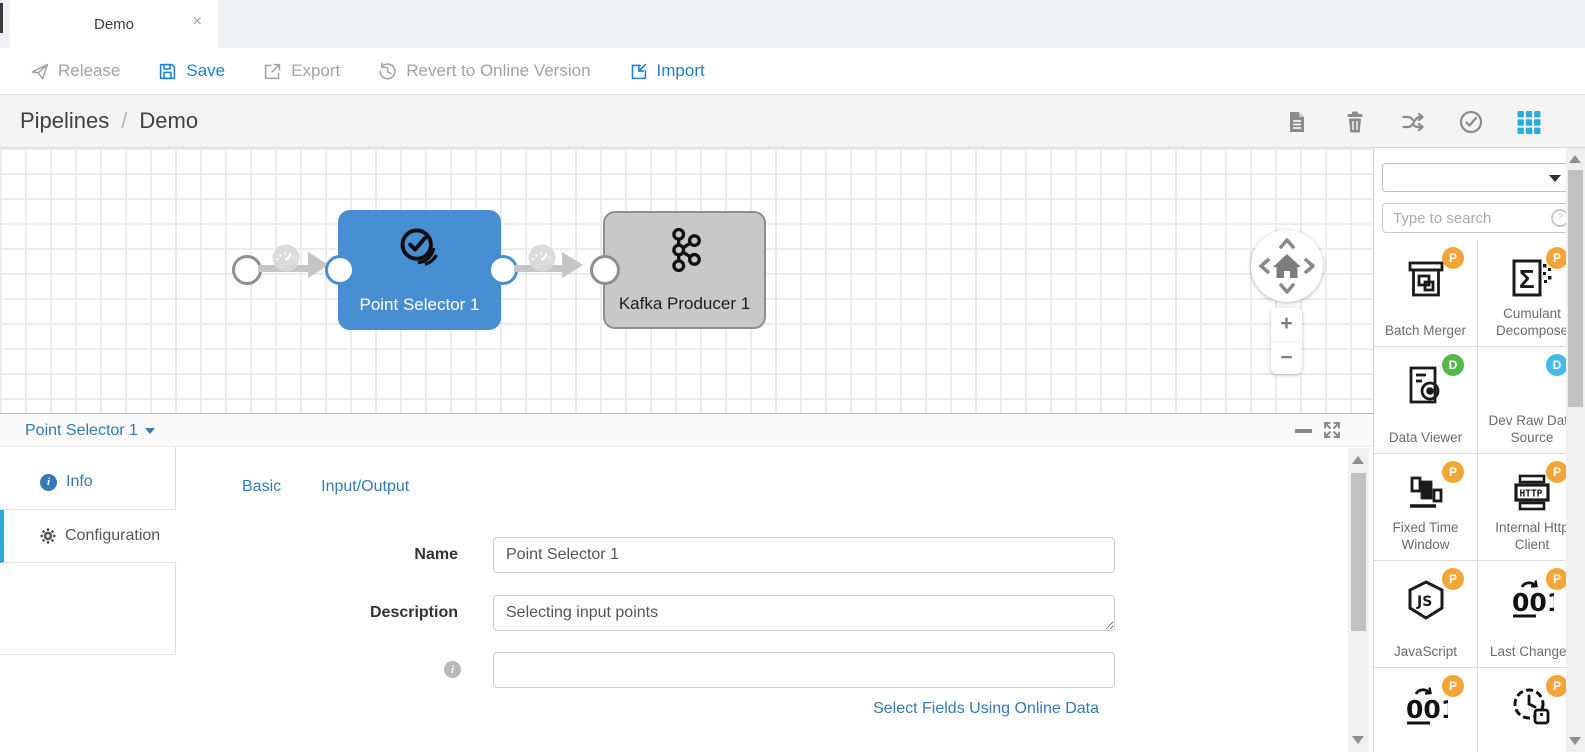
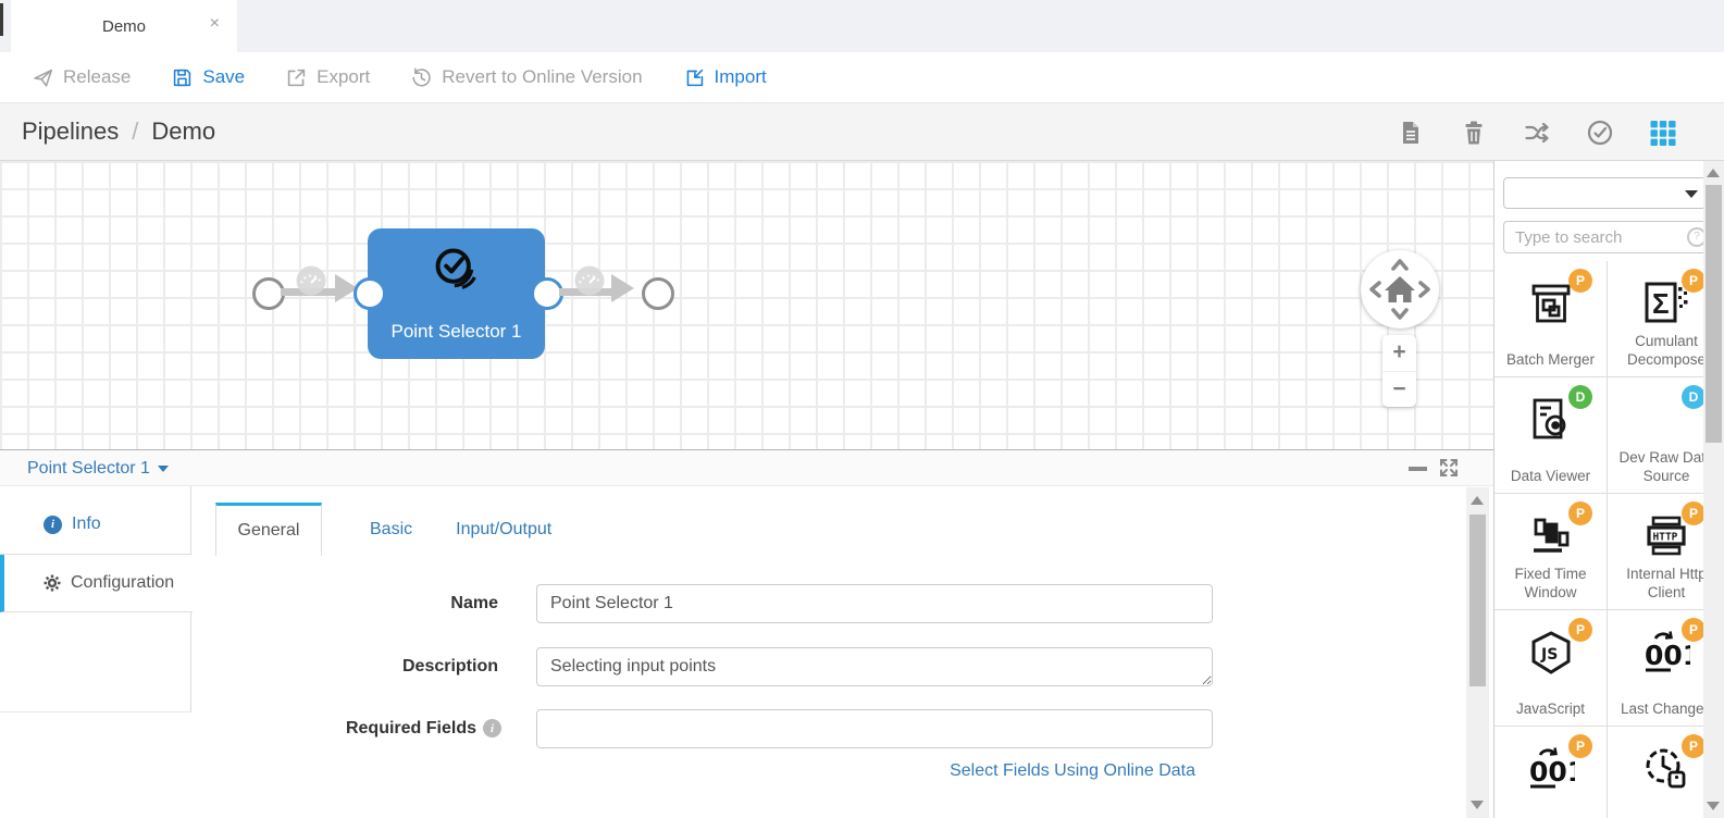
  Demo
  ×
  Release
  Save
  Export
  Revert to Online Version
  Import
  Pipelines
  /
  Demo
  Point Selector 1
- Kafka Producer 1
  +
  −
  Point Selector 1
  i
  Info
  Configuration
+ General
  Basic
  Input/Output
  Name
  Point Selector 1
  Description
  Selecting input points
+ Required Fields
  i
  Select Fields Using Online Data
  Type to search
  ?
  P
  Batch Merger
  Σ
  P
  Cumulant Decompose
  D
  Data Viewer
  D
  Dev Raw Da Source
  P
  Fixed Time Window
  HTTP
  P
  Internal Http Client
  JS
  P
  JavaScript
  P
  Last Change
  P
  P
